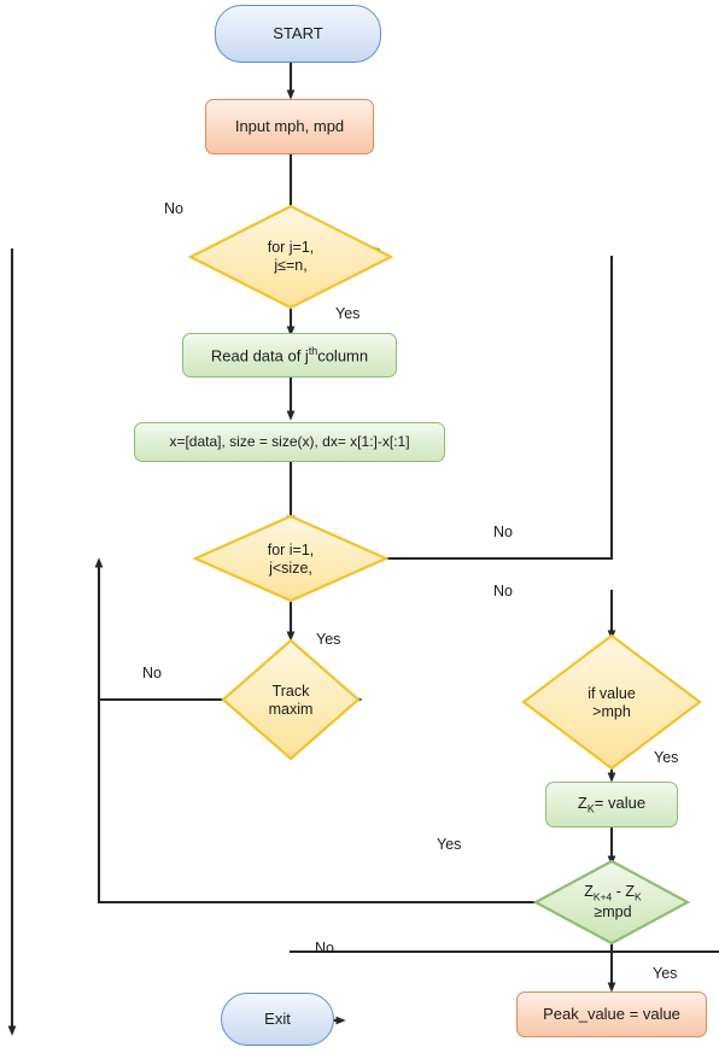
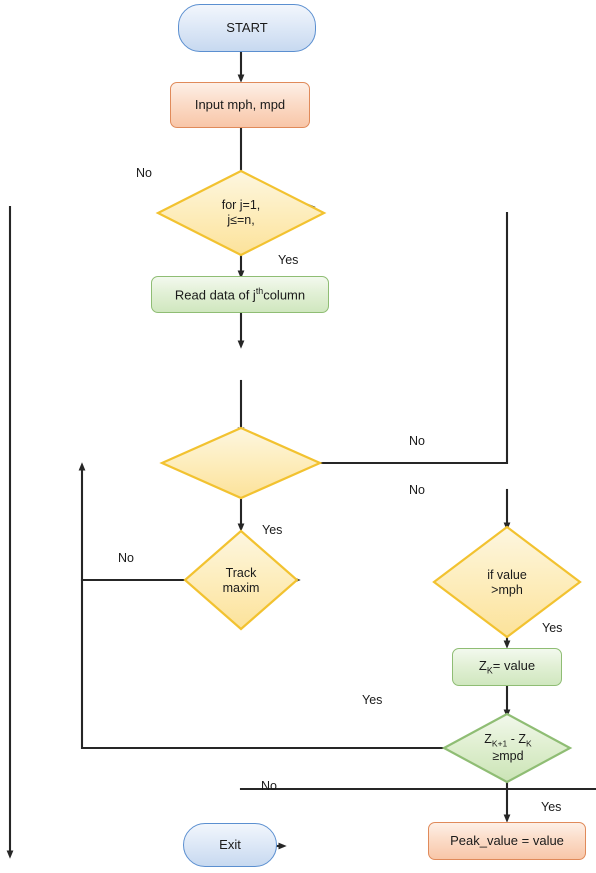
  START
  Input mph, mpd
  for j=1,
  j≤=n,
  Read data of jthcolumn
- x=[data], size = size(x), dx= x[1:]-x[:1]
- for i=1,
- j<size,
  Track
  maxim
  if value
  >mph
  ZK= value
- ZK+4 - ZK
+ ZK+1 - ZK
  ≥mpd
  Exit
  Peak_value = value
  No
  Yes
  No
  No
  Yes
  No
  Yes
  Yes
  No
  Yes
